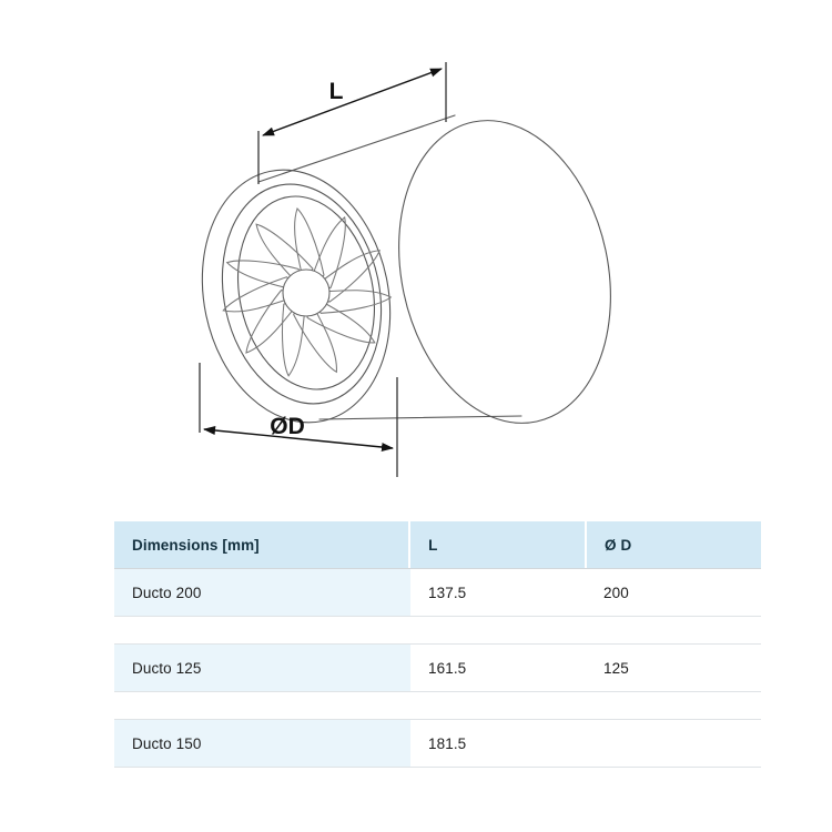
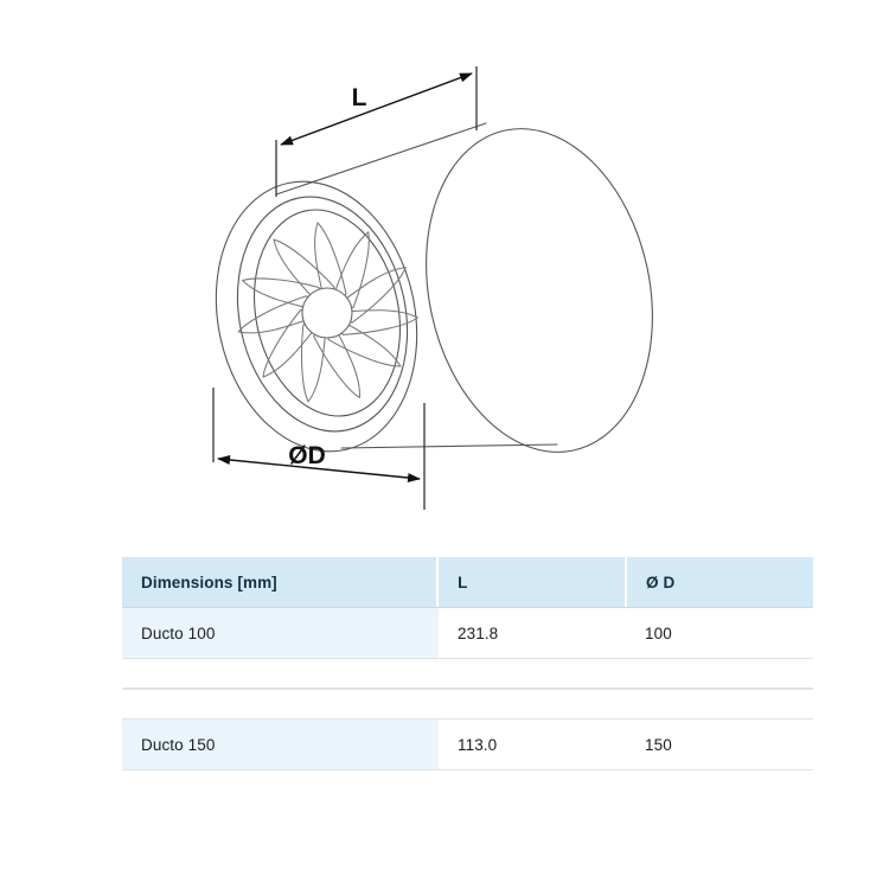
  L
  ØD
  Dimensions [mm]
  L
  Ø D
- Ducto 200
+ Ducto 100
- 137.5
+ 231.8
- 200
+ 100
- Ducto 125
- 161.5
- 125
  Ducto 150
- 181.5
+ 113.0
+ 150
